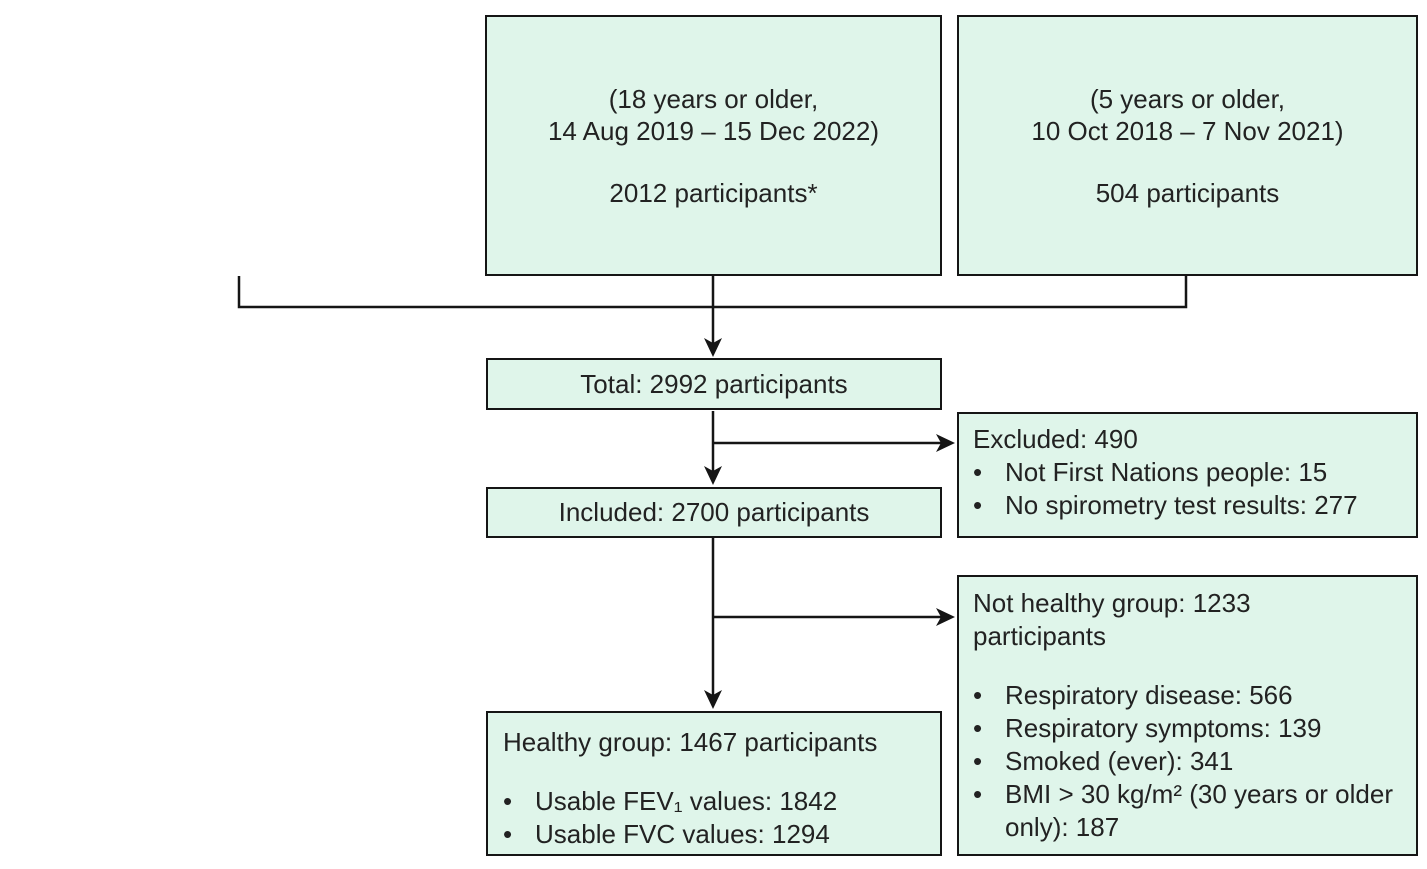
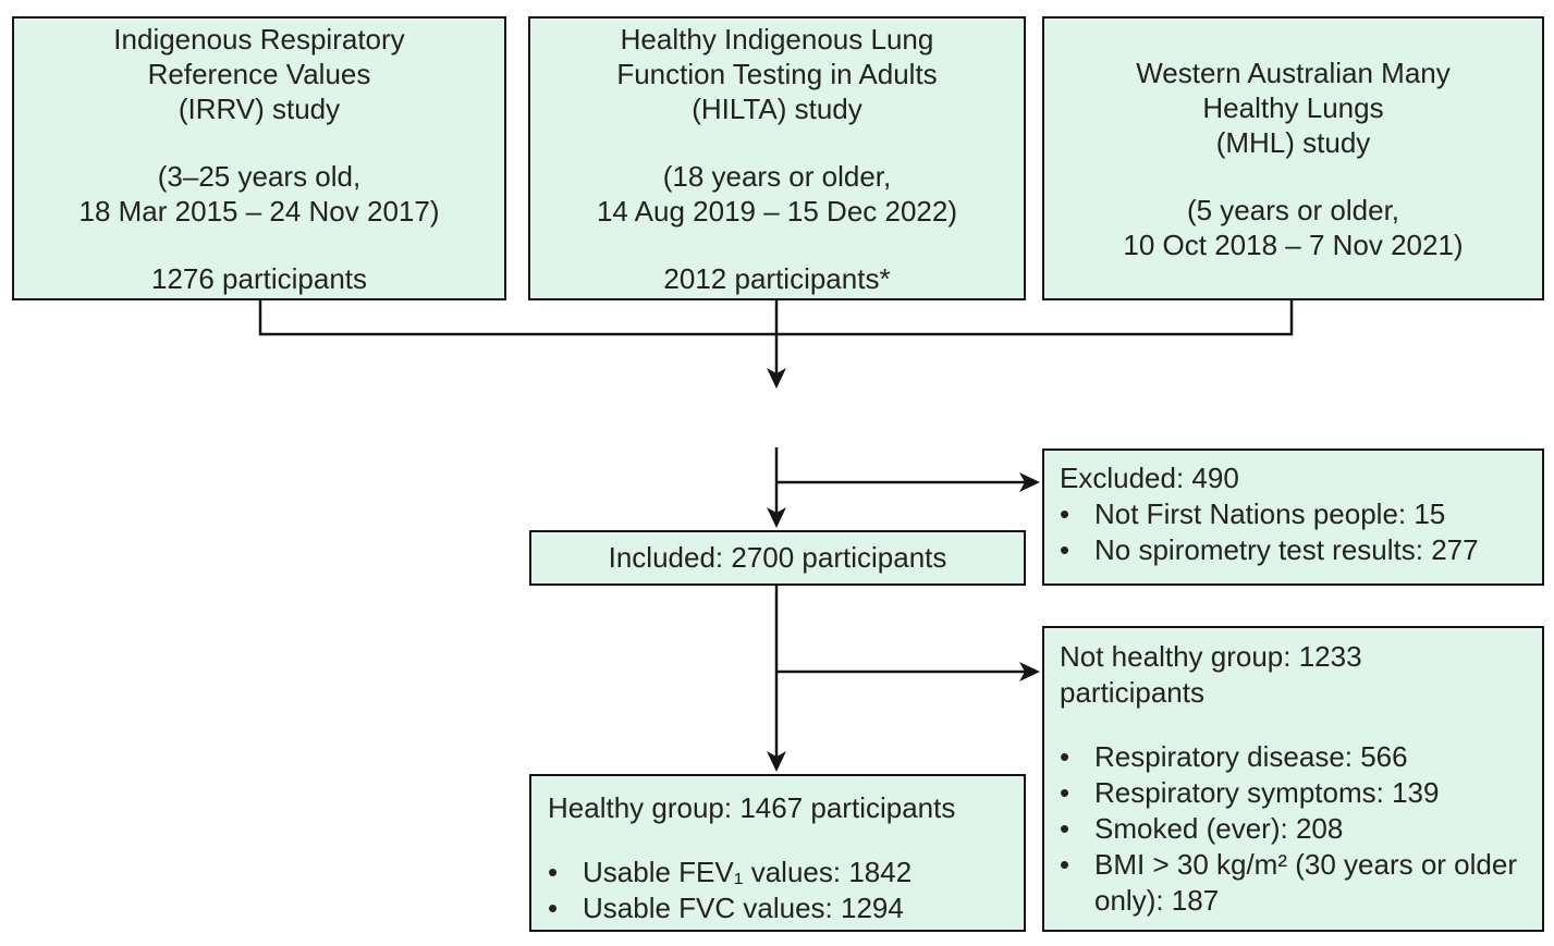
+ Indigenous Respiratory
+ Reference Values
+ (IRRV) study
+ (3–25 years old,
+ 18 Mar 2015 – 24 Nov 2017)
+ 1276 participants
+ Healthy Indigenous Lung
+ Function Testing in Adults
+ (HILTA) study
  (18 years or older,
  14 Aug 2019 – 15 Dec 2022)
  2012 participants*
+ Western Australian Many
+ Healthy Lungs
+ (MHL) study
  (5 years or older,
  10 Oct 2018 – 7 Nov 2021)
- 504 participants
- Total: 2992 participants
  Excluded: 490
  •
  Not First Nations people: 15
  •
  No spirometry test results: 277
  Included: 2700 participants
  Not healthy group: 1233
  participants
  •
  Respiratory disease: 566
  •
  Respiratory symptoms: 139
  •
- Smoked (ever): 341
+ Smoked (ever): 208
  •
  BMI > 30 kg/m² (30 years or older only): 187
  Healthy group: 1467 participants
  •
  Usable FEV₁ values: 1842
  •
  Usable FVC values: 1294
